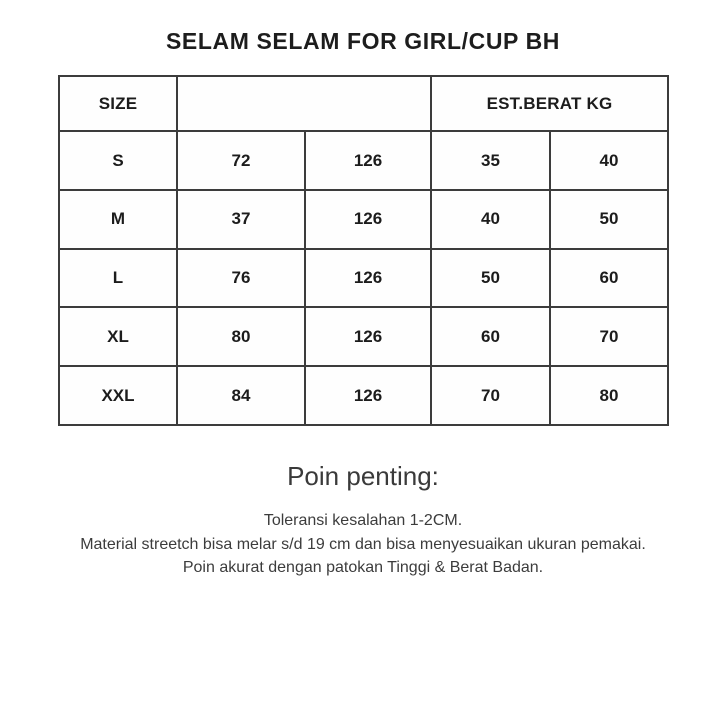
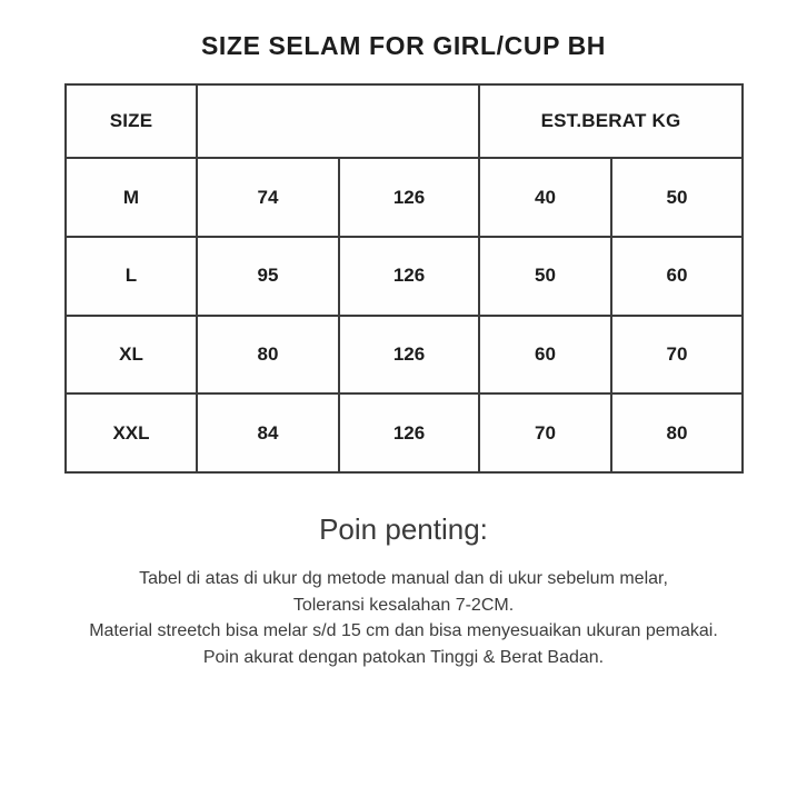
- SELAM SELAM FOR GIRL/CUP BH
+ SIZE SELAM FOR GIRL/CUP BH
  SIZE		EST.BERAT KG
- S	72	126	35	40
- M	37	126	40	50
+ M	74	126	40	50
- L	76	126	50	60
+ L	95	126	50	60
  XL	80	126	60	70
  XXL	84	126	70	80
  Poin penting:
+ Tabel di atas di ukur dg metode manual dan di ukur sebelum melar,
- Toleransi kesalahan 1-2CM.
+ Toleransi kesalahan 7-2CM.
- Material streetch bisa melar s/d 19 cm dan bisa menyesuaikan ukuran pemakai.
+ Material streetch bisa melar s/d 15 cm dan bisa menyesuaikan ukuran pemakai.
  Poin akurat dengan patokan Tinggi & Berat Badan.
